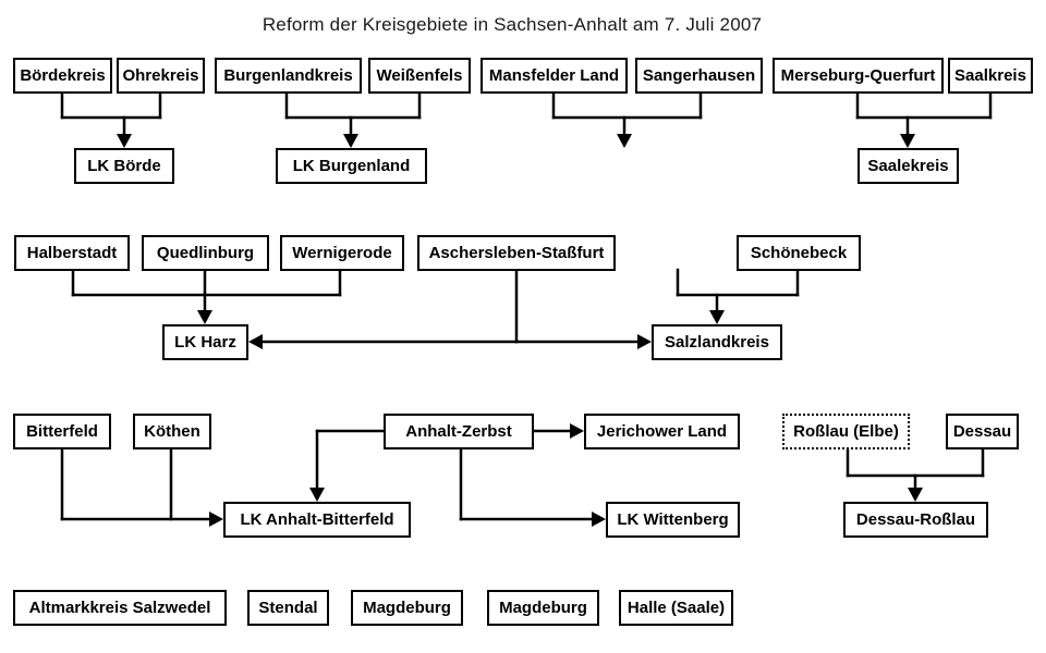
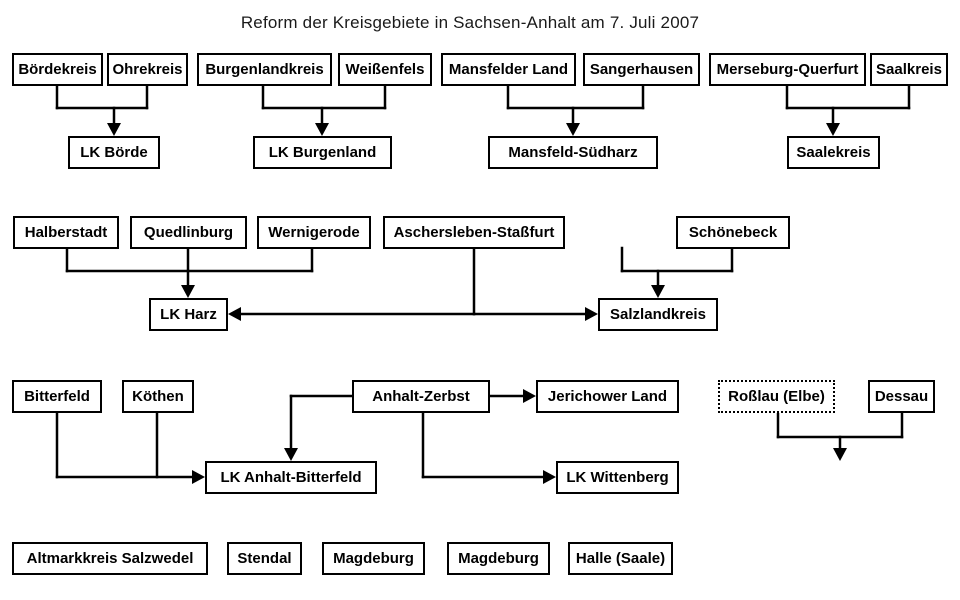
  Reform der Kreisgebiete in Sachsen-Anhalt am 7. Juli 2007
  Bördekreis
  Ohrekreis
  Burgenlandkreis
  Weißenfels
  Mansfelder Land
  Sangerhausen
  Merseburg-Querfurt
  Saalkreis
  LK Börde
  LK Burgenland
+ Mansfeld-Südharz
  Saalekreis
  Halberstadt
  Quedlinburg
  Wernigerode
  Aschersleben-Staßfurt
  Schönebeck
  LK Harz
  Salzlandkreis
  Bitterfeld
  Köthen
  Anhalt-Zerbst
  Jerichower Land
  Roßlau (Elbe)
  Dessau
  LK Anhalt-Bitterfeld
  LK Wittenberg
- Dessau-Roßlau
  Altmarkkreis Salzwedel
  Stendal
  Magdeburg
  Magdeburg
  Halle (Saale)
